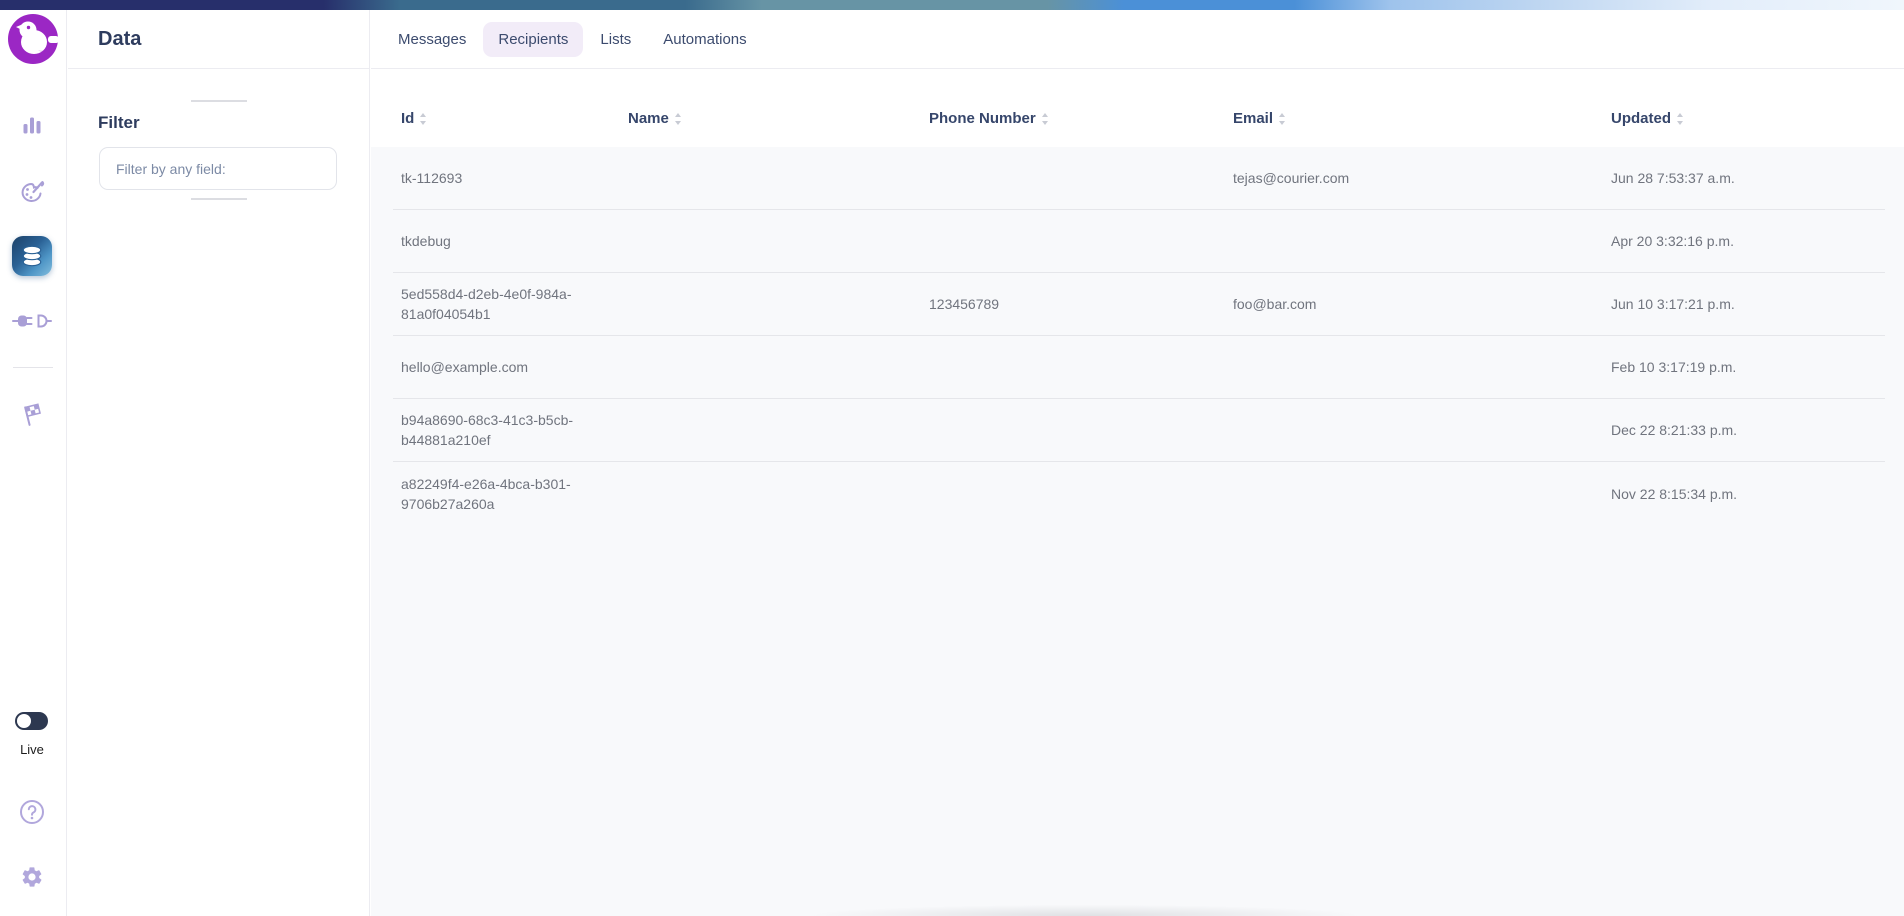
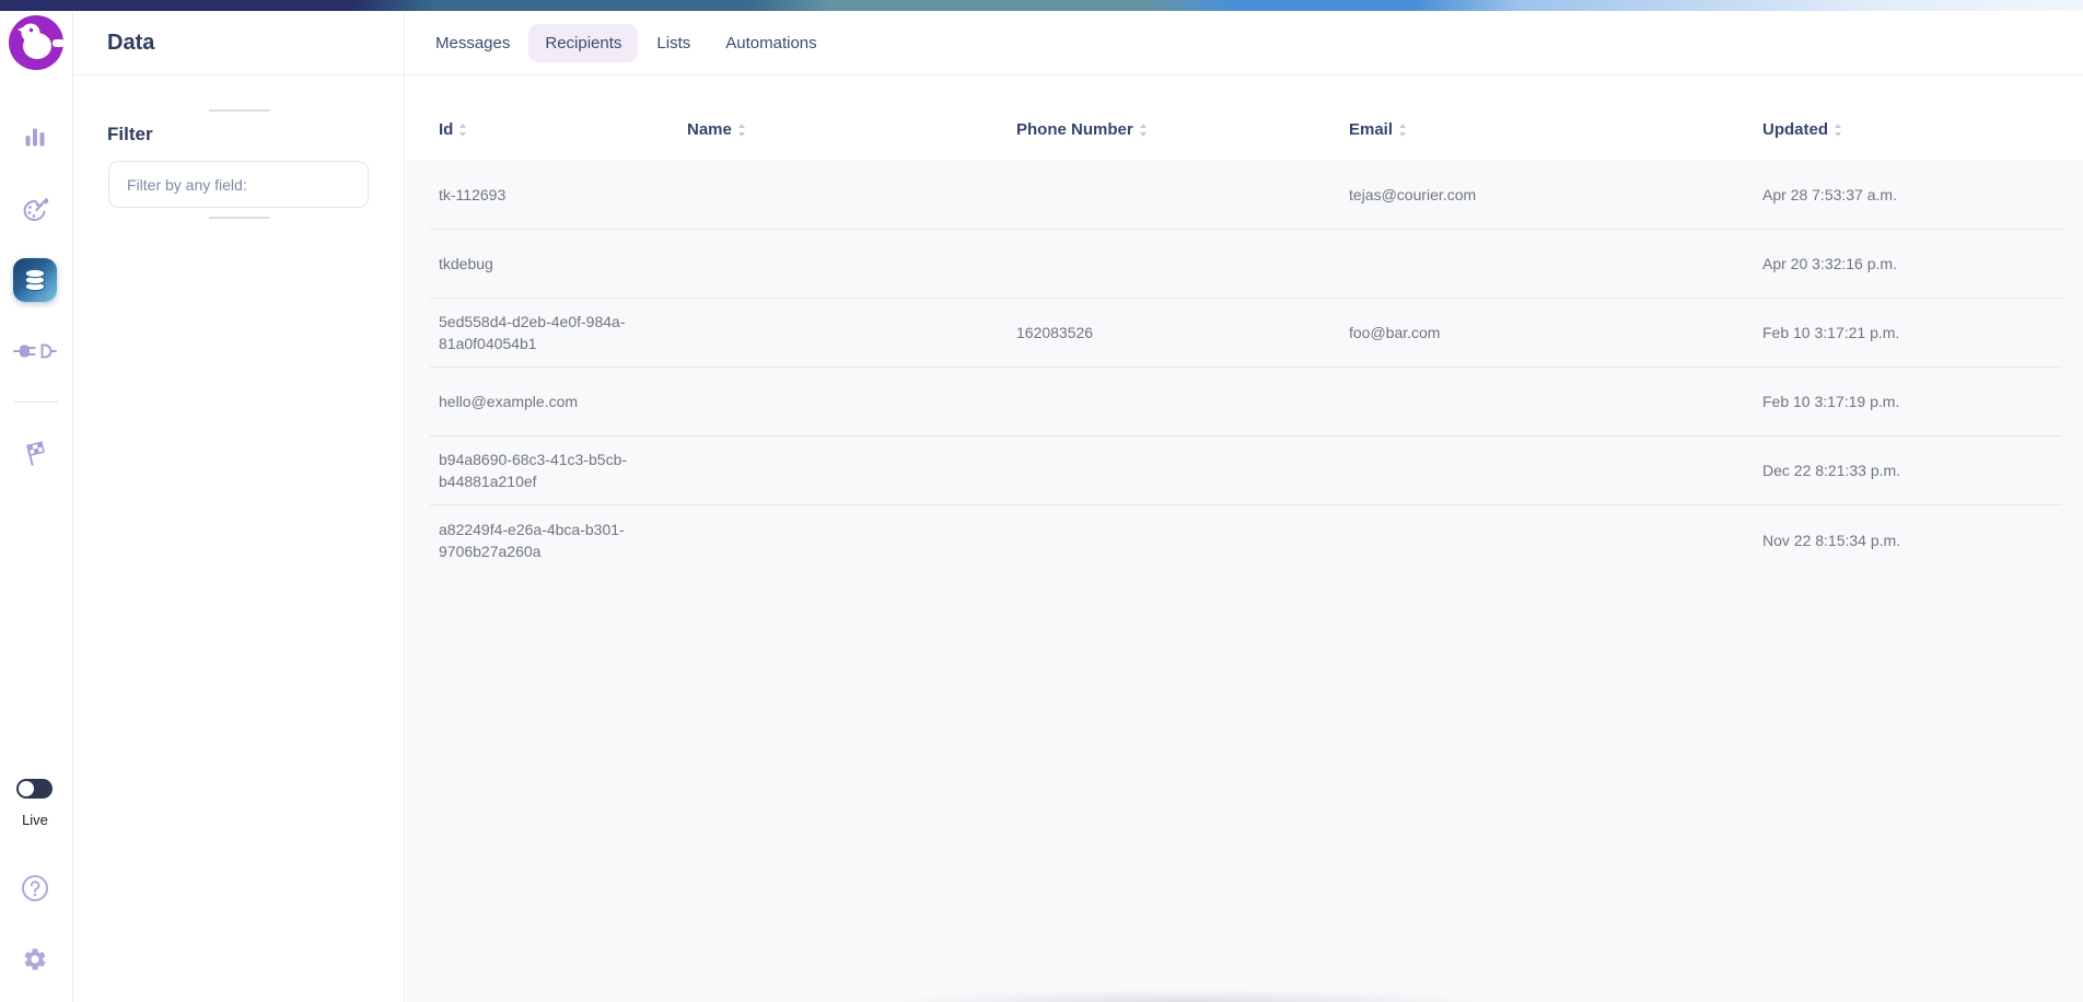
  Live
  Data
  Filter
  Filter by any field:
  Messages
  Recipients
  Lists
  Automations
  Id
  Name
  Phone Number
  Email
  Updated
  tk-112693
  tejas@courier.com
- Jun 28 7:53:37 a.m.
+ Apr 28 7:53:37 a.m.
  tkdebug
  Apr 20 3:32:16 p.m.
  5ed558d4-d2eb-4e0f-984a-81a0f04054b1
- 123456789
+ 162083526
  foo@bar.com
- Jun 10 3:17:21 p.m.
+ Feb 10 3:17:21 p.m.
  hello@example.com
  Feb 10 3:17:19 p.m.
  b94a8690-68c3-41c3-b5cb-b44881a210ef
  Dec 22 8:21:33 p.m.
  a82249f4-e26a-4bca-b301-9706b27a260a
  Nov 22 8:15:34 p.m.
